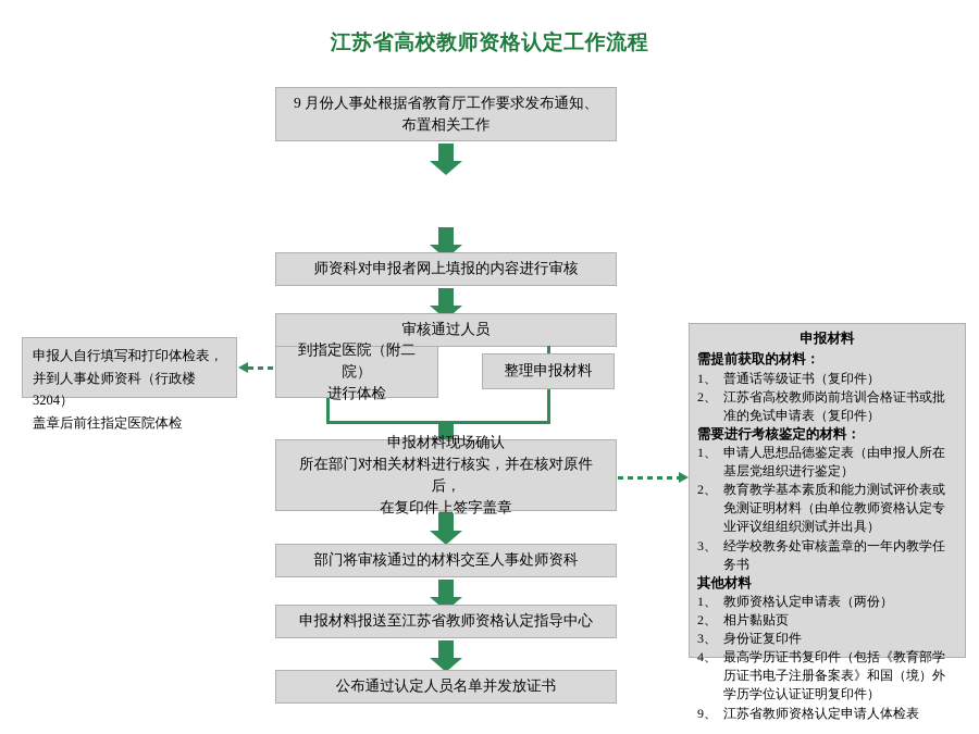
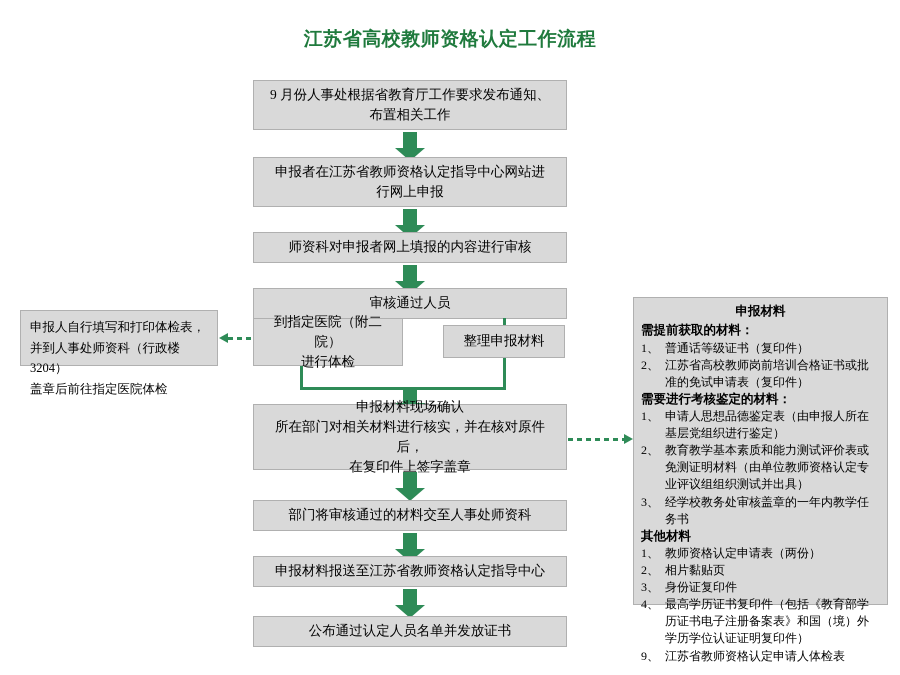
  江苏省高校教师资格认定工作流程
  9 月份人事处根据省教育厅工作要求发布通知、
  布置相关工作
+ 申报者在江苏省教师资格认定指导中心网站进
+ 行网上申报
  师资科对申报者网上填报的内容进行审核
  审核通过人员
  到指定医院（附二院）
  进行体检
  整理申报材料
  申报材料现场确认
  所在部门对相关材料进行核实，并在核对原件后，
  在复印件上签字盖章
  部门将审核通过的材料交至人事处师资科
  申报材料报送至江苏省教师资格认定指导中心
  公布通过认定人员名单并发放证书
  申报人自行填写和打印体检表，
  并到人事处师资科（行政楼 3204）
  盖章后前往指定医院体检
  申报材料
  需提前获取的材料：
  1、
  普通话等级证书（复印件）
  2、
  江苏省高校教师岗前培训合格证书或批准的免试申请表（复印件）
  需要进行考核鉴定的材料：
  1、
  申请人思想品德鉴定表（由申报人所在基层党组织进行鉴定）
  2、
  教育教学基本素质和能力测试评价表或免测证明材料（由单位教师资格认定专业评议组组织测试并出具）
  3、
  经学校教务处审核盖章的一年内教学任务书
  其他材料
  1、
  教师资格认定申请表（两份）
  2、
  相片黏贴页
  3、
  身份证复印件
  4、
  最高学历证书复印件（包括《教育部学历证书电子注册备案表》和国（境）外学历学位认证证明复印件）
  9、
  江苏省教师资格认定申请人体检表
